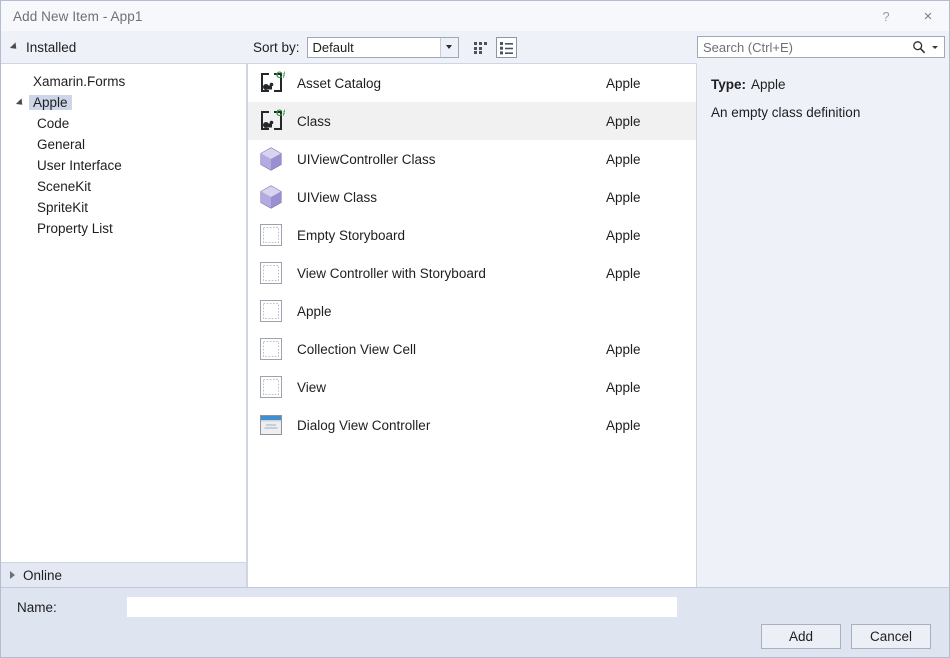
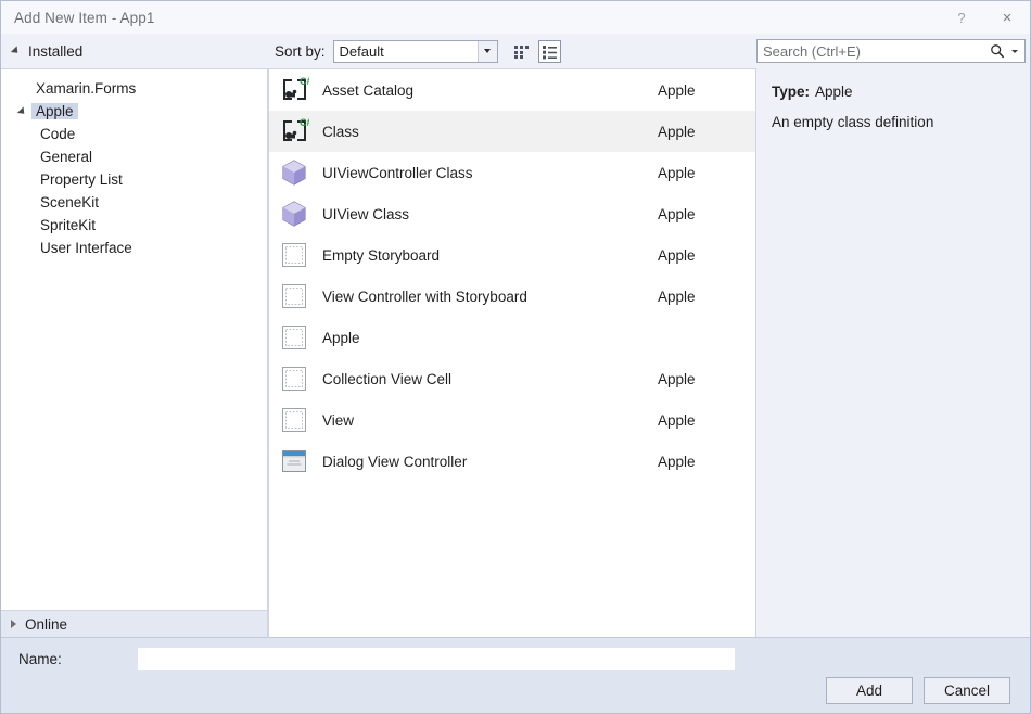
  Add New Item - App1
  ?
  ×
  Installed
  Sort by:
  Default
  Search (Ctrl+E)
  Xamarin.Forms
  Apple
  Code
  General
- User Interface
+ Property List
  SceneKit
  SpriteKit
- Property List
+ User Interface
  Online
  Asset Catalog
  Apple
  Class
  Apple
  UIViewController Class
  Apple
  UIView Class
  Apple
  Empty Storyboard
  Apple
  View Controller with Storyboard
  Apple
  Apple
  Collection View Cell
  Apple
  View
  Apple
  Dialog View Controller
  Apple
  Type: Apple
  An empty class definition
  Name:
  Add
  Cancel
